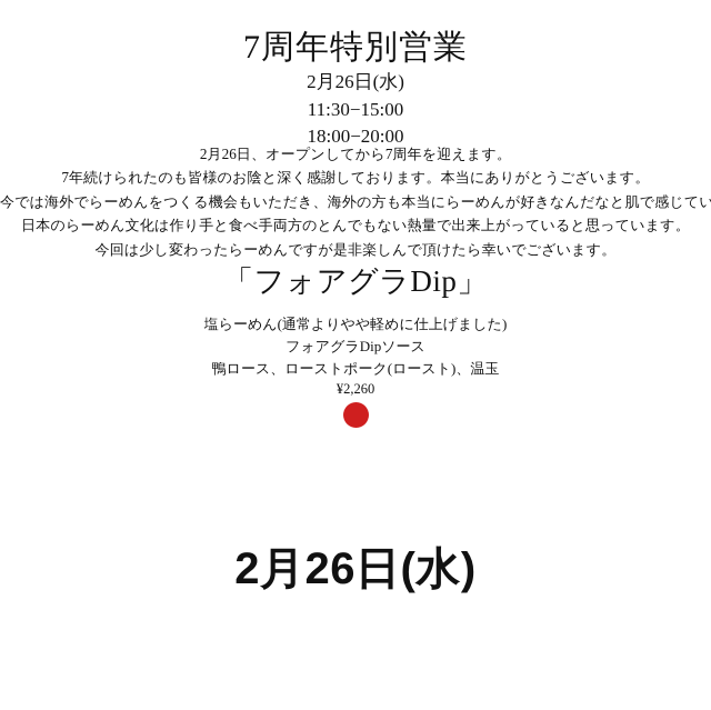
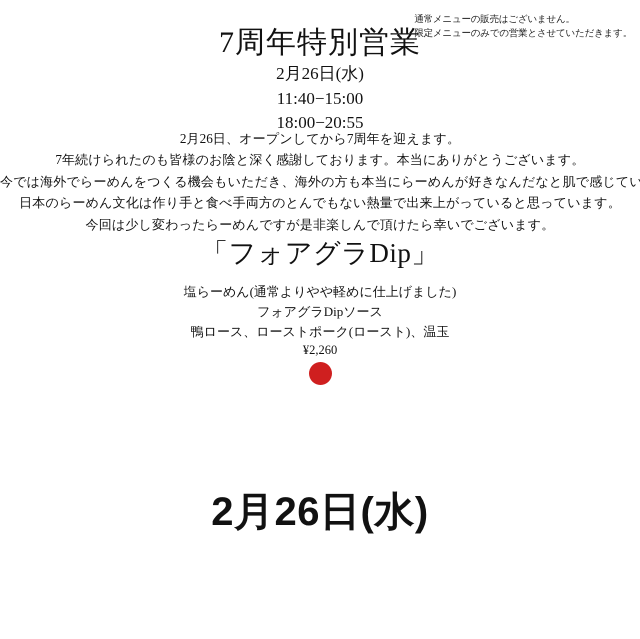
+ 通常メニューの販売はございません。
+ 限定メニューのみでの営業とさせていただきます。
  7周年特別営業
  2月26日(水)
- 11:30−15:00
+ 11:40−15:00
- 18:00−20:00
+ 18:00−20:55
  2月26日、オープンしてから7周年を迎えます。
  7年続けられたのも皆様のお陰と深く感謝しております。本当にありがとうございます。
  今では海外でらーめんをつくる機会もいただき、海外の方も本当にらーめんが好きなんだなと肌で感じてい
  日本のらーめん文化は作り手と食べ手両方のとんでもない熱量で出来上がっていると思っています。
  今回は少し変わったらーめんですが是非楽しんで頂けたら幸いでございます。
  「フォアグラDip」
  塩らーめん(通常よりやや軽めに仕上げました)
  フォアグラDipソース
  鴨ロース、ローストポーク(ロースト)、温玉
  ¥2,260
  2月26日(水)
